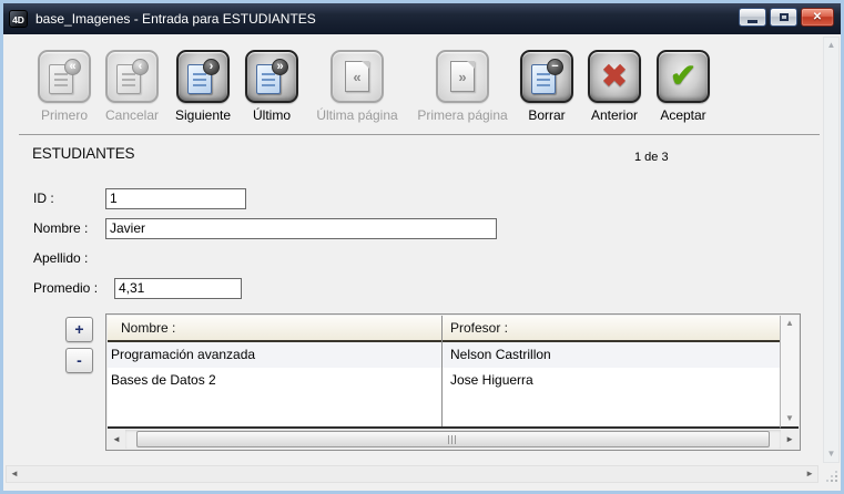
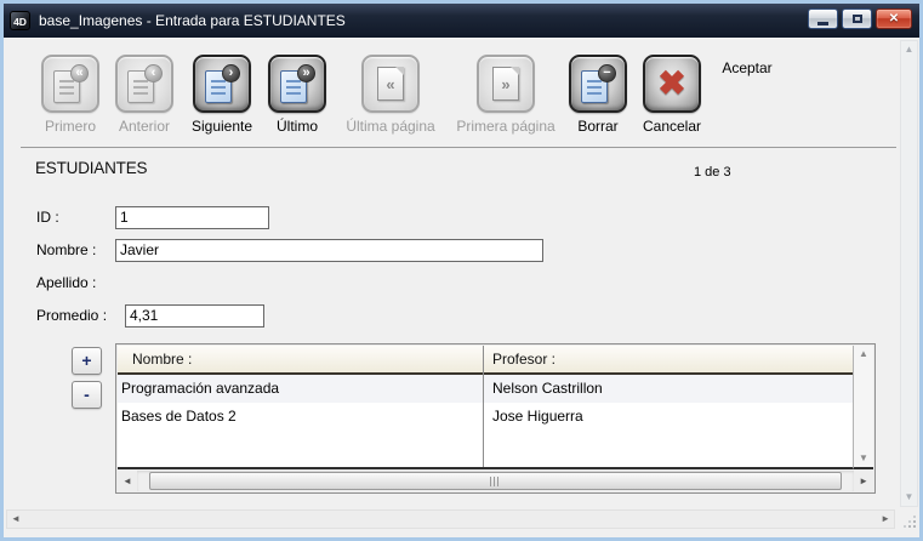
  4D
  base_Imagenes - Entrada para ESTUDIANTES
  ✕
  «
  Primero
  ‹
- Cancelar
+ Anterior
  ›
  Siguiente
  »
  Último
  «
  Última página
  »
  Primera página
  −
  Borrar
  ✖
- Anterior
+ Cancelar
- ✔
  Aceptar
  ESTUDIANTES
  1 de 3
  ID :
  1
  Nombre :
  Javier
  Apellido :
  Promedio :
  4,31
  +
  -
  Nombre :
  Profesor :
  Programación avanzada
  Nelson Castrillon
  Bases de Datos 2
  Jose Higuerra
  ▲
  ▼
  ◄
  ►
  ▲
  ▼
  ◄
  ►
